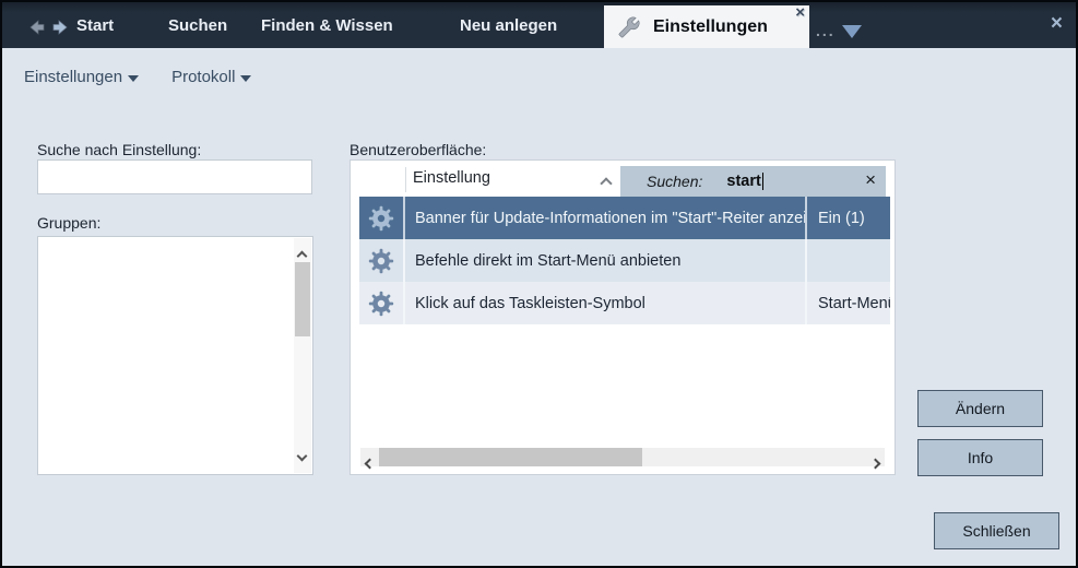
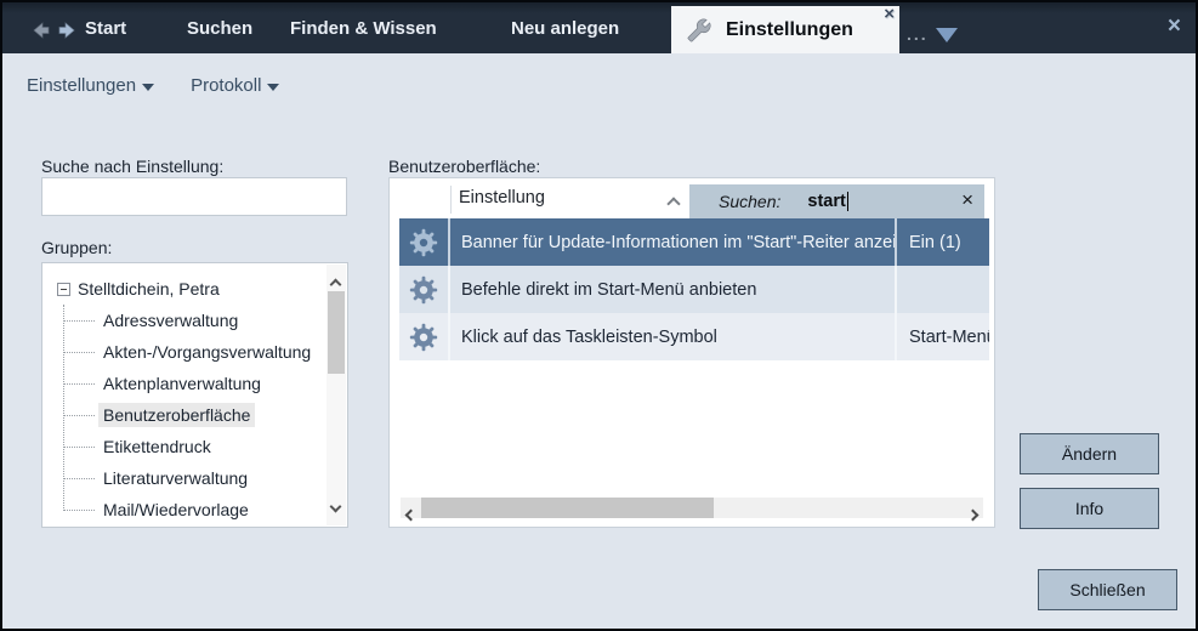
  Start
  Suchen
  Finden & Wissen
  Neu anlegen
  Einstellungen
  ×
  ...
  ×
  Einstellungen
  Protokoll
  Suche nach Einstellung:
  Gruppen:
+ Stelltdichein, Petra
+ Adressverwaltung
+ Akten-/Vorgangsverwaltung
+ Aktenplanverwaltung
+ Benutzeroberfläche
+ Etikettendruck
+ Literaturverwaltung
+ Mail/Wiedervorlage
  Benutzeroberfläche:
  Einstellung
  Suchen:
  start
  ×
  Banner für Update-Informationen im "Start"-Reiter anzei
  Ein (1)
  Befehle direkt im Start-Menü anbieten
  Klick auf das Taskleisten-Symbol
  Start-Men
  Ändern
  Info
  Schließen
